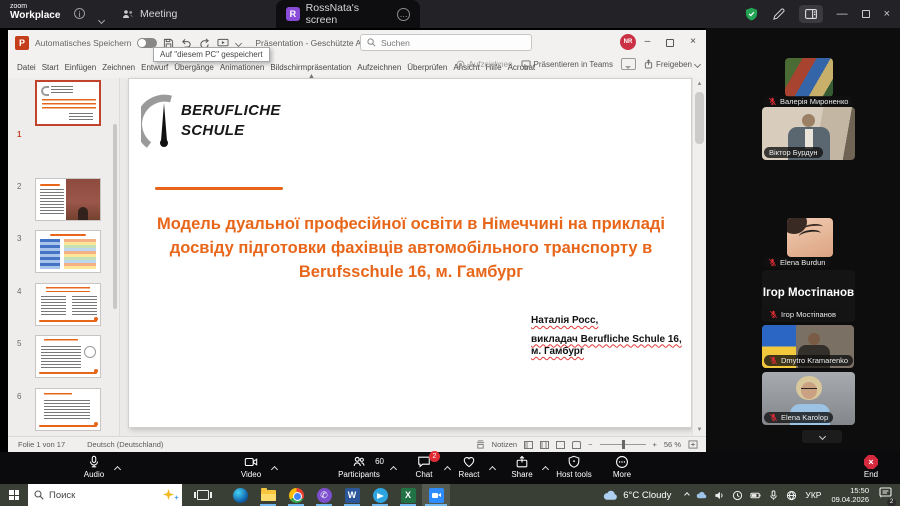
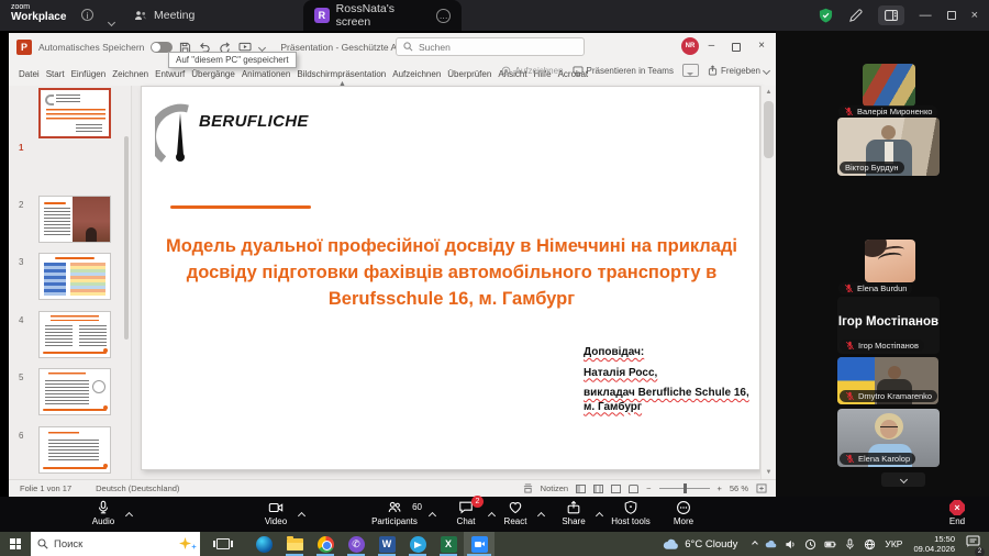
  Workplace
  i
  Meeting
  R
  RossNata's screen
  …
  —
  ×
  P
  Automatisches Speichern
  Suchen
  –
  ×
  Datei
  Start
  Einfügen
  Zeichnen
  Entwurf
  Übergänge
  Animationen
  Bildschirmpräsentation
  Aufzeichnen
  Überprüfen
  Asicht
  Hilfe
  Acrobat
  Aufzeichnen
  Präsentieren in Teams
  Freigeben
  Auf "diesem PC" gespeichert
  1
  2
  3
  4
  5
  6
  BERUFLICHE
- SCHULE
- Модель дуальної професійної освіти в Німеччині на прикладі
+ Модель дуальної професійної досвіду в Німеччині на прикладі
  досвіду підготовки фахівців автомобільного транспорту в
  Berufsschule 16, м. Гамбург
+ Доповідач:
  Наталія Росс,
  викладач Berufliche Schule 16,
  м. Гамбург
  Folie 1 von 17
  Deutsch (Deutschland)
  Notizen
  −
  +
  56 %
  Валерія Мироненко
  Віктор Бурдун
  Elena Burdun
  Ігор Мостіпанов
  Ігор Мостіпанов
  Dmytro Kramarenko
  Elena Karolop
  Audio
  Video
  60
  Participants
  Chat
  React
  Share
  Host tools
  More
  ×
  End
  Поиск
  ✆
  W
  X
  6°C Cloudy
  УКР
  15:50
  09.04.2026
